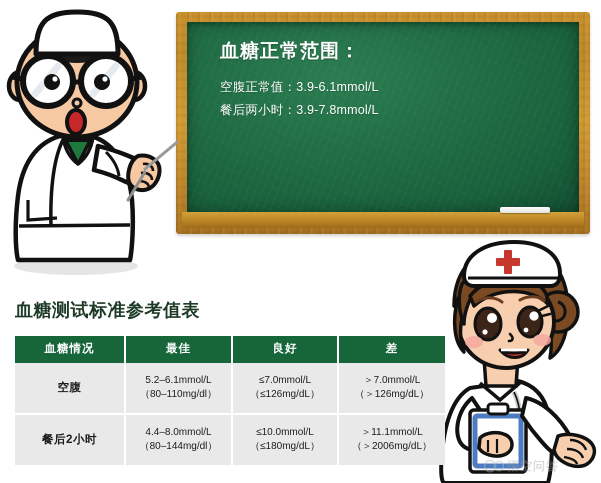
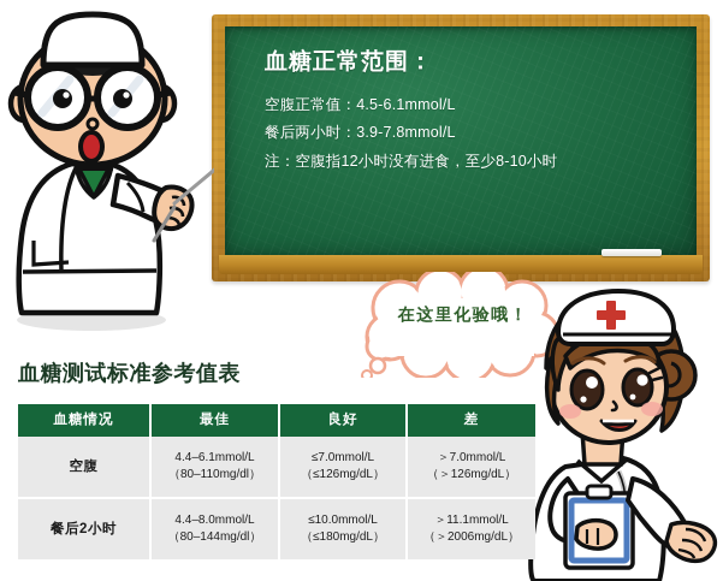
  血糖正常范围：
- 空腹正常值：3.9-6.1mmol/L
+ 空腹正常值：4.5-6.1mmol/L
  餐后两小时：3.9-7.8mmol/L
+ 注：空腹指12小时没有进食，至少8-10小时
+ 在这里化验哦！
  血糖测试标准参考值表
  血糖情况	最佳	良好	差
- 空腹	5.2–6.1mmol/L （80–110mg/dl）	≤7.0mmol/L （≤126mg/dL）	＞7.0mmol/L （＞126mg/dL）
+ 空腹	4.4–6.1mmol/L （80–110mg/dl）	≤7.0mmol/L （≤126mg/dL）	＞7.0mmol/L （＞126mg/dL）
  餐后2小时	4.4–8.0mmol/L （80–144mg/dl）	≤10.0mmol/L （≤180mg/dL）	＞11.1mmol/L （＞2006mg/dL）
- 悟空问答
